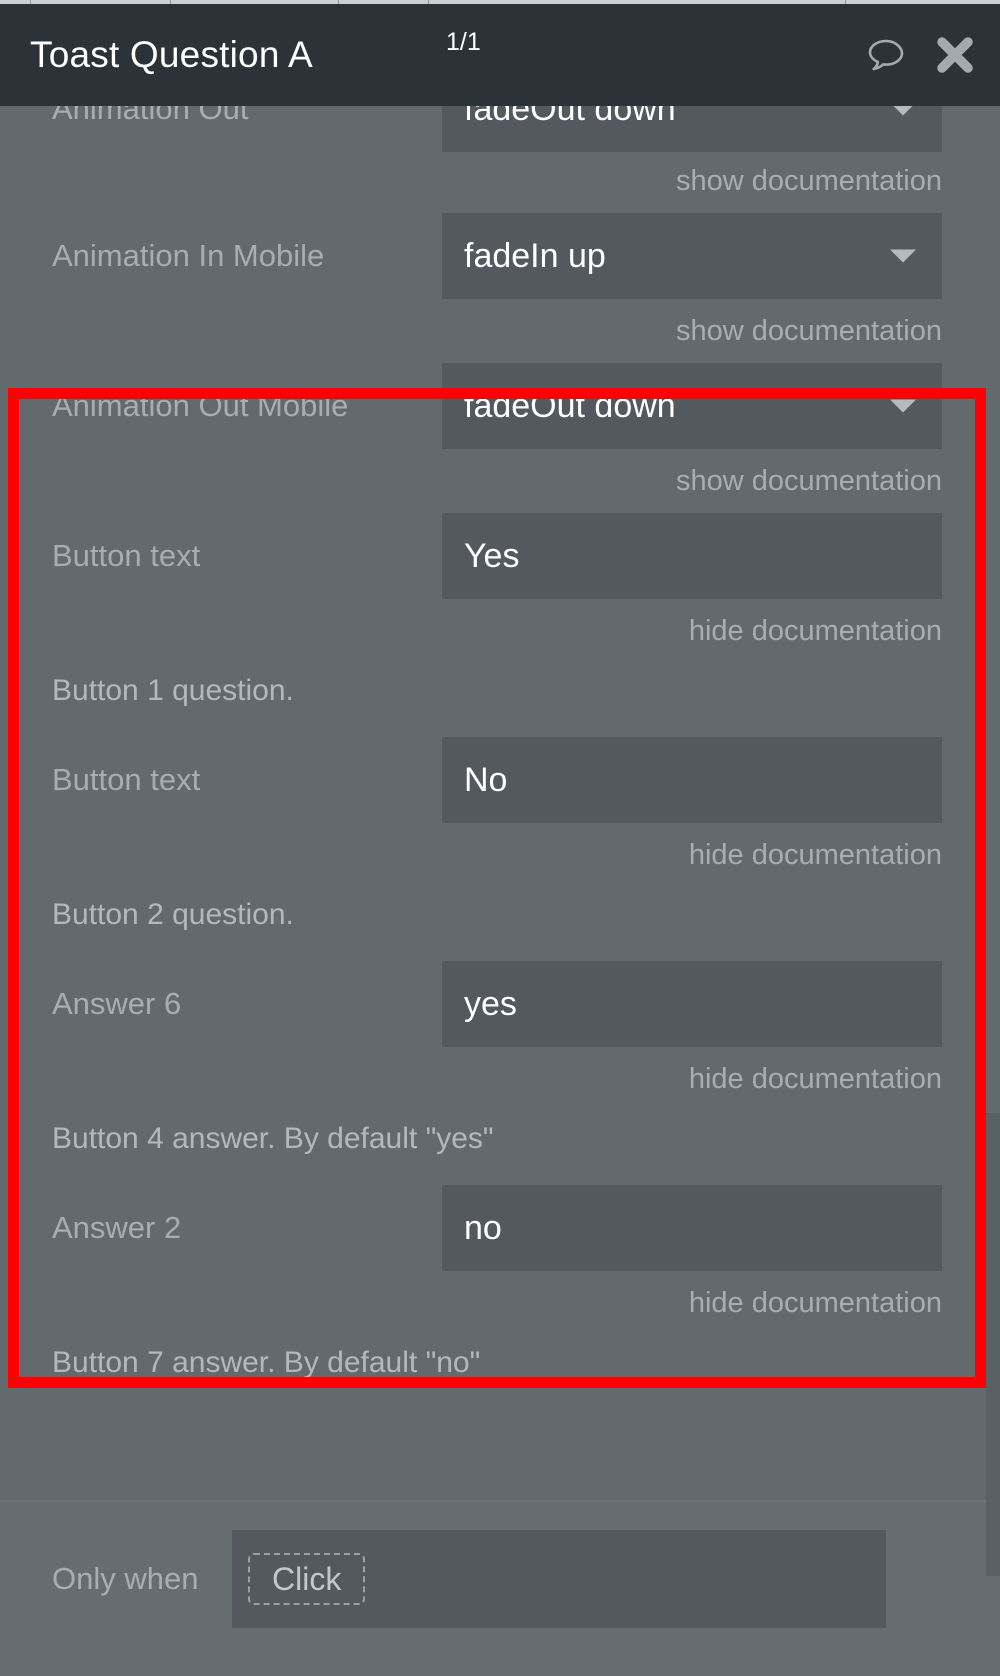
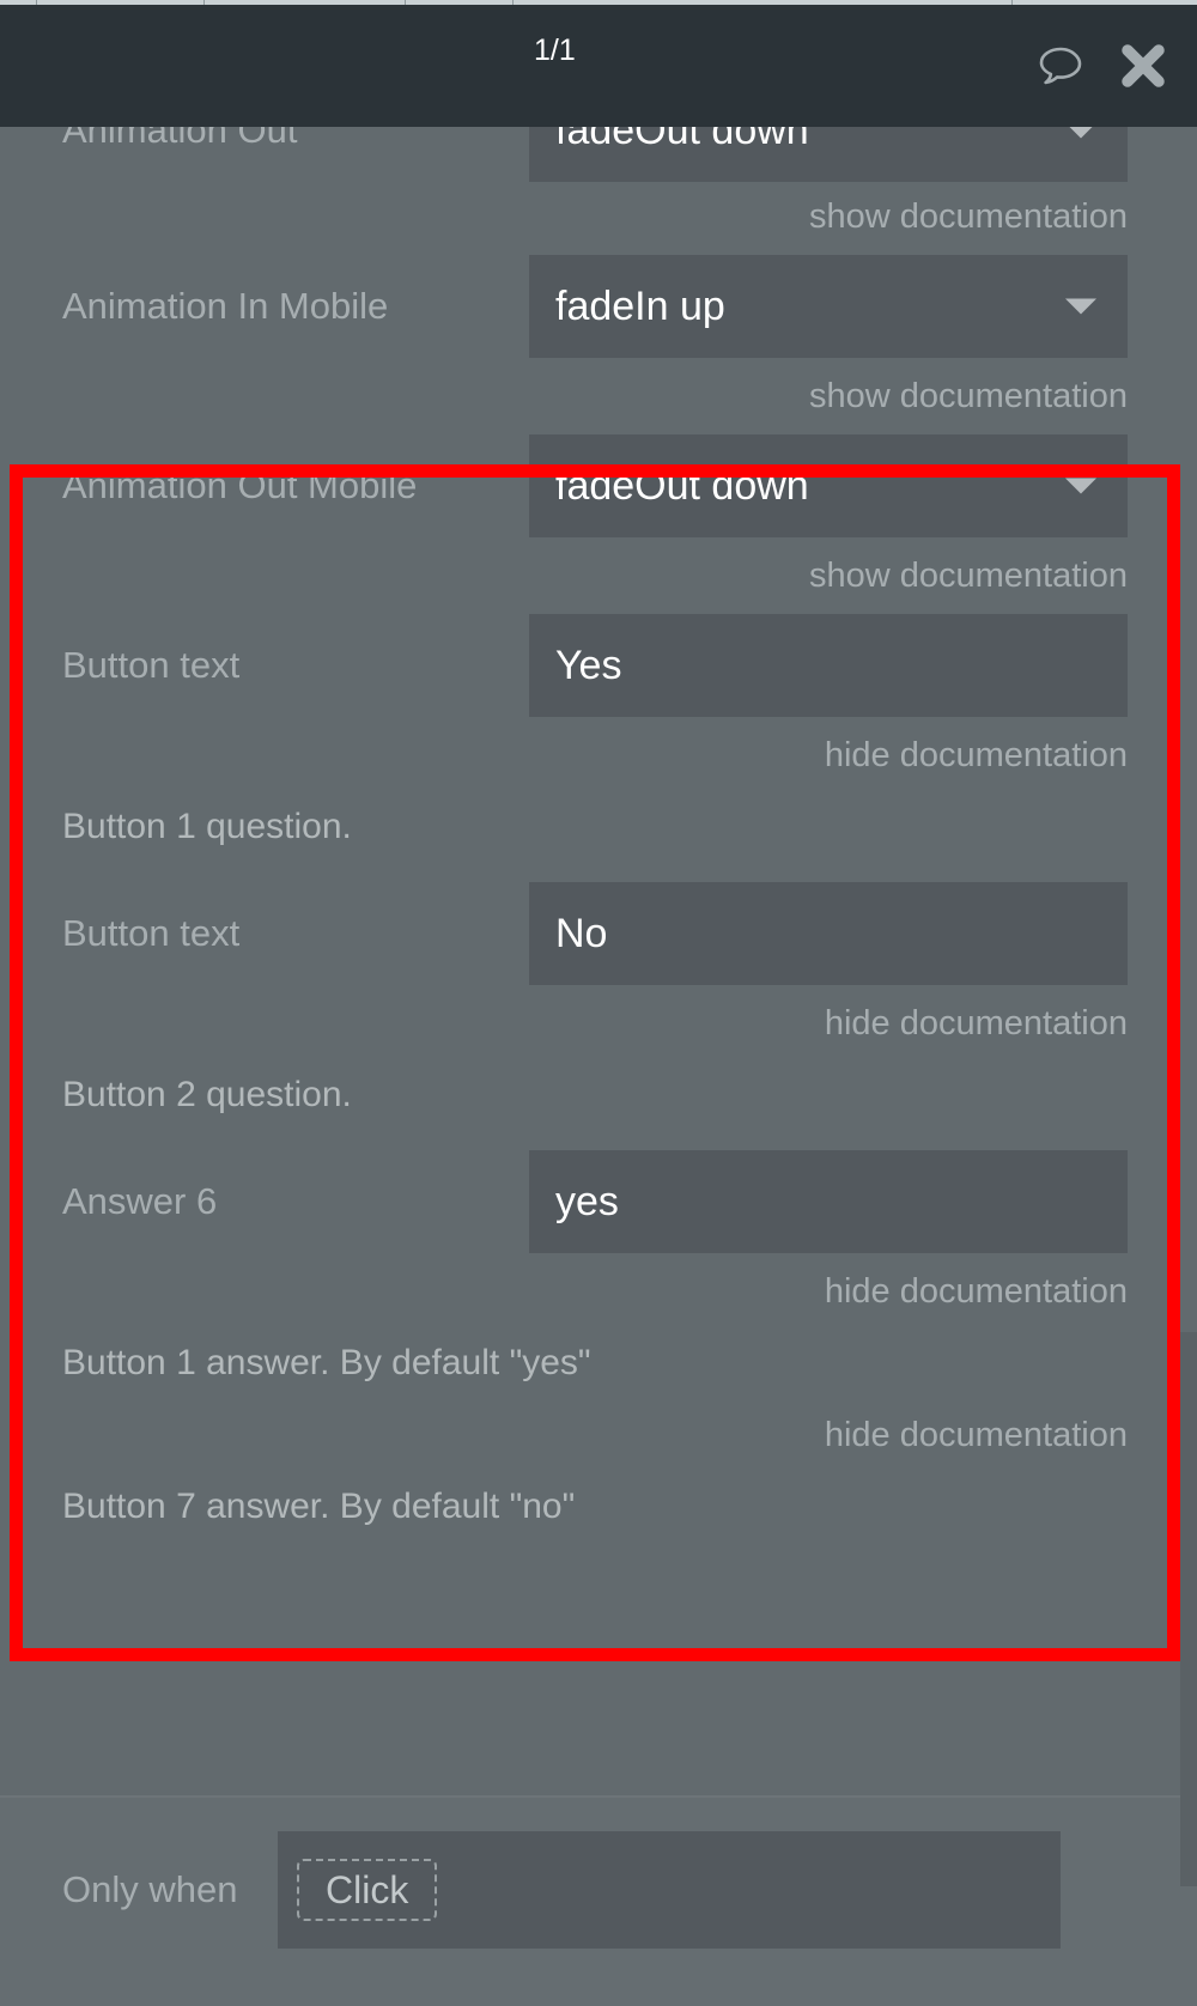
- Toast Question A
  1/1
  Animation Out
  fadeOut down
  show documentation
  Animation In Mobile
  fadeIn up
  show documentation
  Animation Out Mobile
  fadeOut down
  show documentation
  Button text
  Yes
  hide documentation
  Button 1 question.
  Button text
  No
  hide documentation
  Button 2 question.
  Answer 6
  yes
  hide documentation
- Button 4 answer. By default "yes"
+ Button 1 answer. By default "yes"
- Answer 2
- no
  hide documentation
  Button 7 answer. By default "no"
  Only when
  Click
